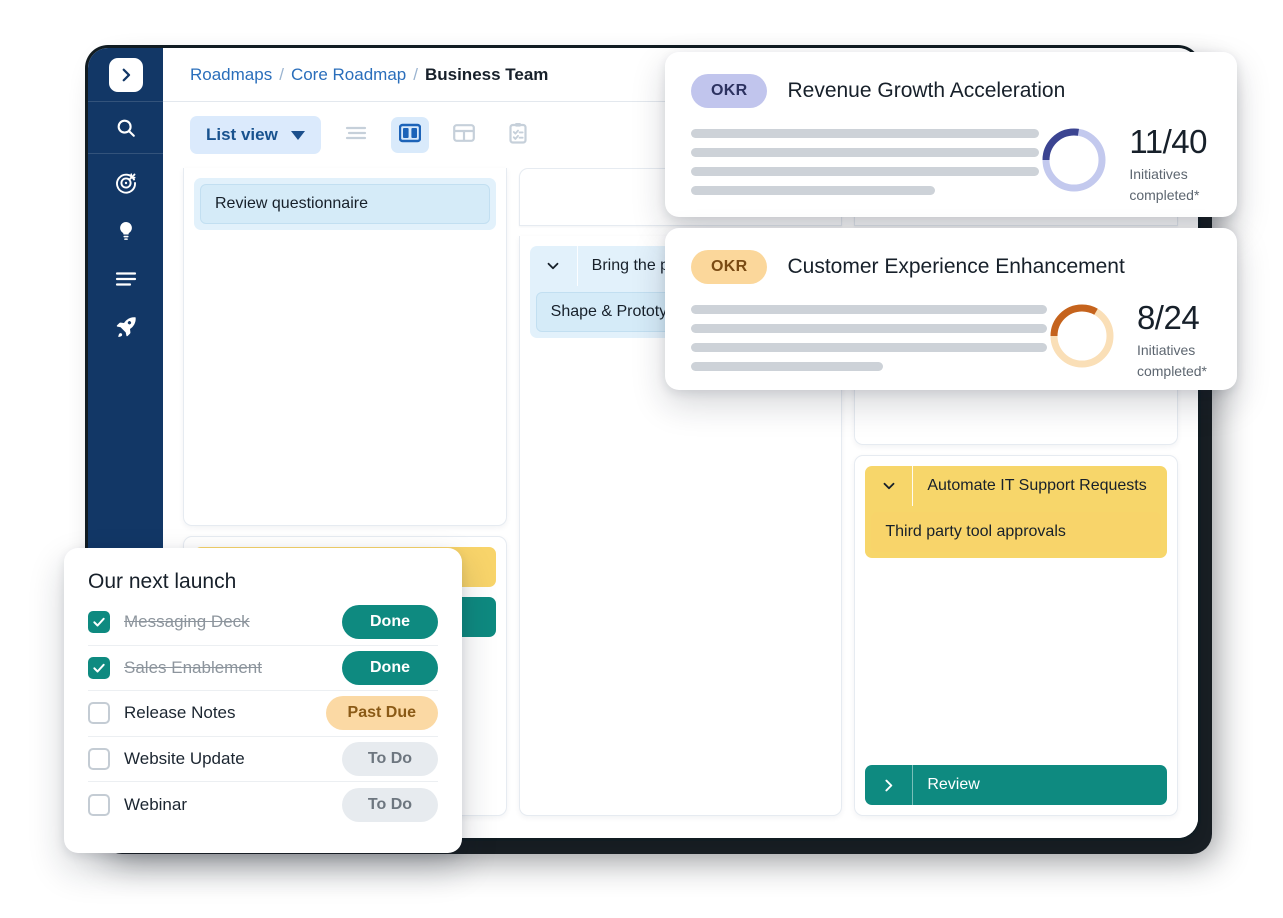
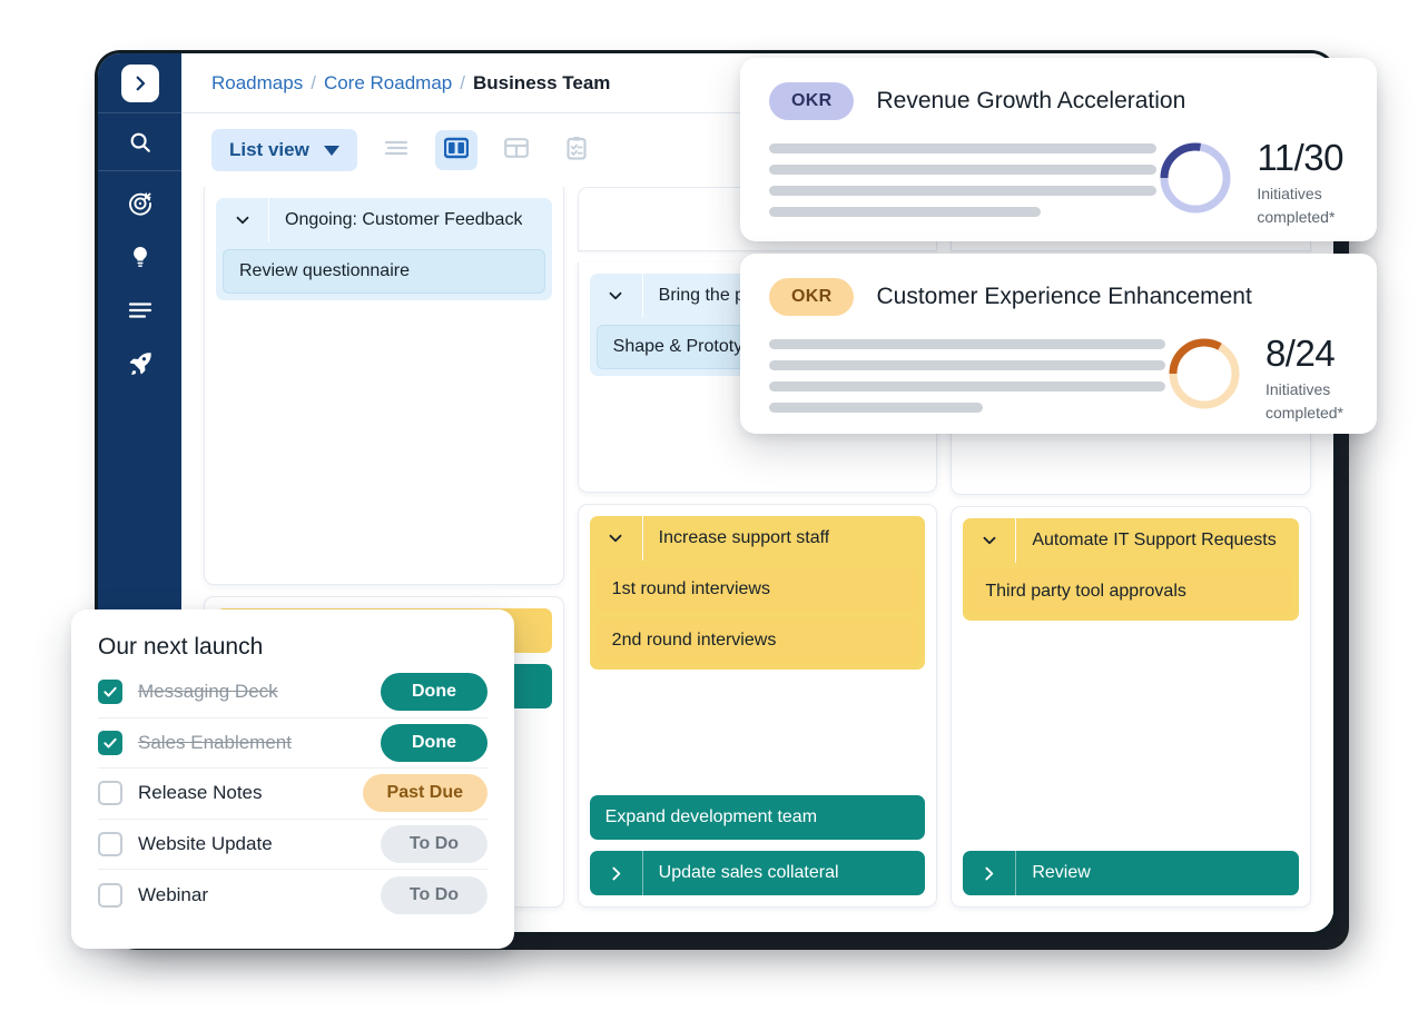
  Roadmaps
  /
  Core Roadmap
  /
  Business Team
  List view
+ Ongoing: Customer Feedback
  Review questionnaire
  Bring the
  Shape & Prototy
+ Increase support staff
+ 1st round interviews
+ 2nd round interviews
+ Expand development team
+ Update sales collateral
  Automate IT Support Requests
  Third party tool approvals
  Review
  OKR
  Revenue Growth Acceleration
- 11/40
+ 11/30
  Initiatives
  completed*
  OKR
  Customer Experience Enhancement
  8/24
  Initiatives
  completed*
  Our next launch
  Messaging Deck
  Done
  Sales Enablement
  Done
  Release Notes
  Past Due
  Website Update
  To Do
  Webinar
  To Do
